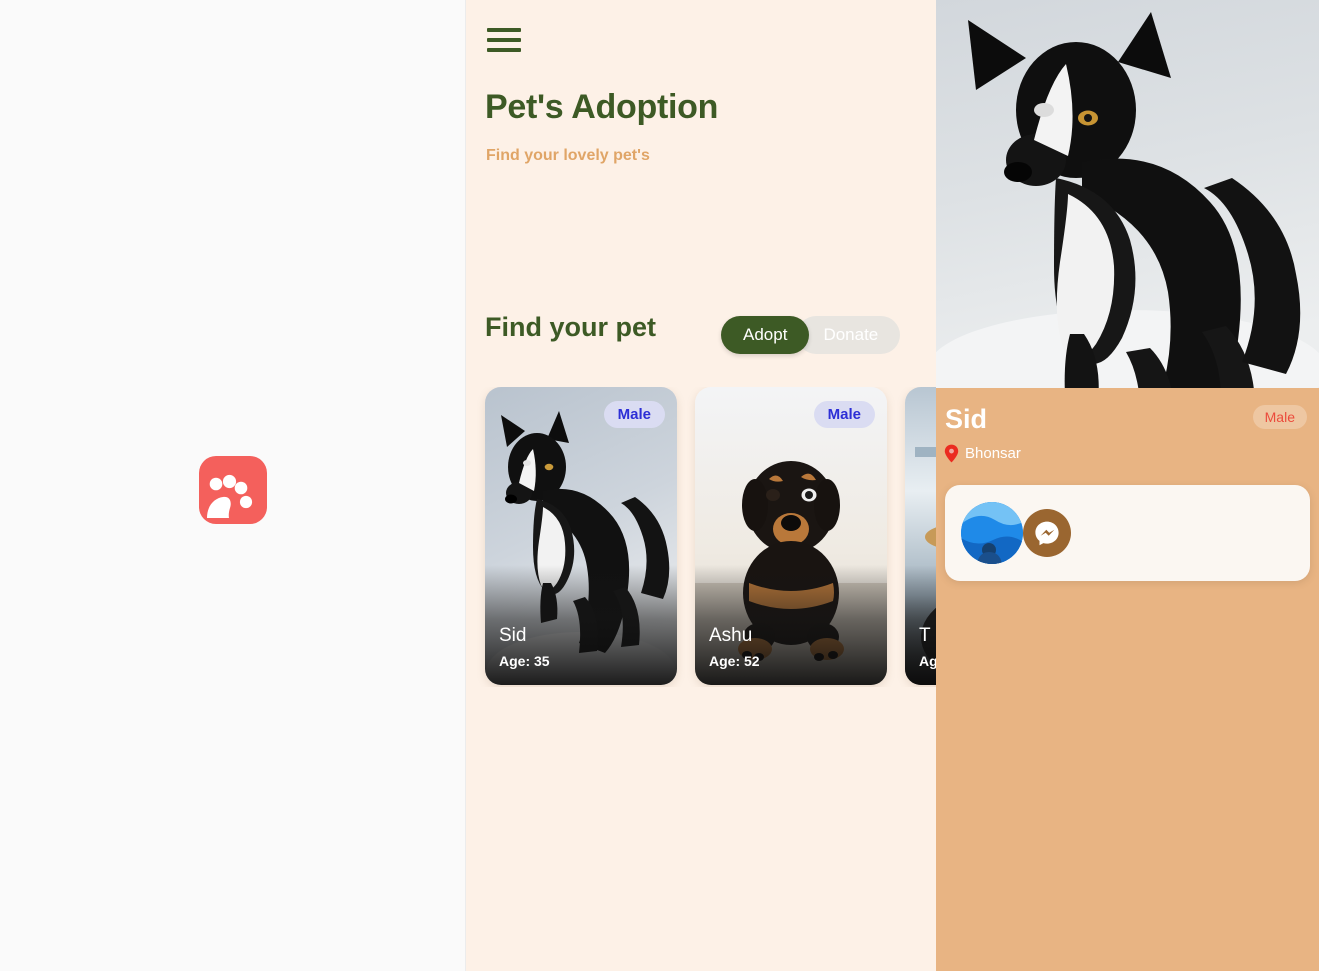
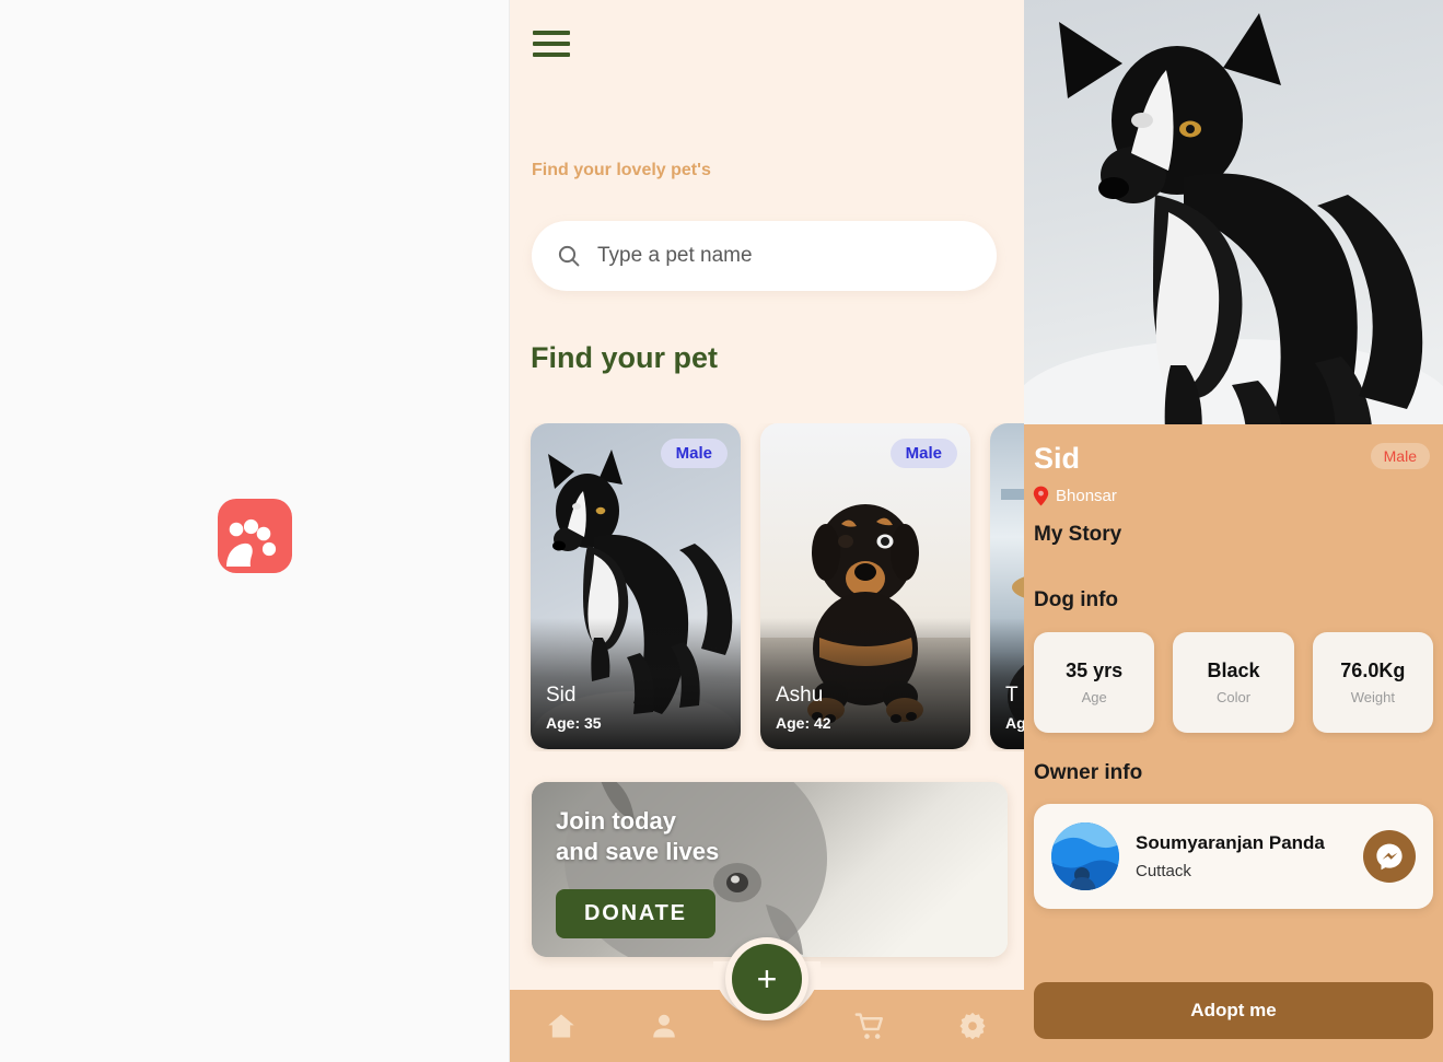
- Pet's Adoption
  Find your lovely pet's
+ Type a pet name
  Find your pet
- Donate
- Adopt
  Male
  Sid
  Age: 35
  Male
  Ashu
- Age: 52
+ Age: 42
  T
  Ag
+ Join today
+ and save lives
+ DONATE
+ +
  Sid
  Male
  Bhonsar
+ My Story
+ Dog info
+ 35 yrs
+ Age
+ Black
+ Color
+ 76.0Kg
+ Weight
+ Owner info
+ Soumyaranjan Panda
+ Cuttack
+ Adopt me
